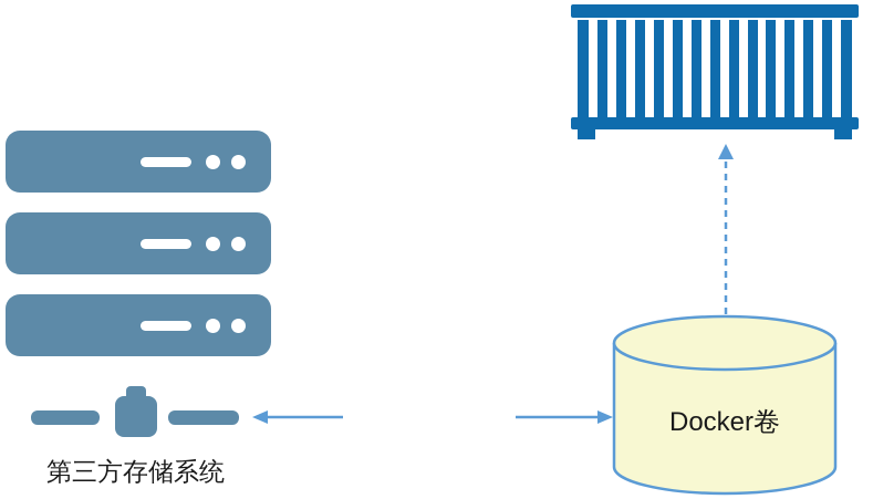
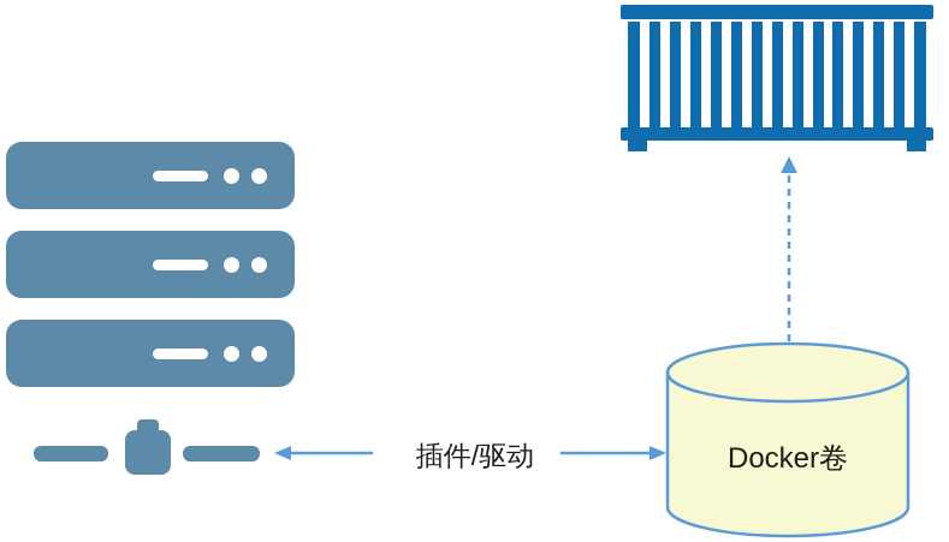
- 第三方存储系统
  Docker卷
+ 插件/驱动
